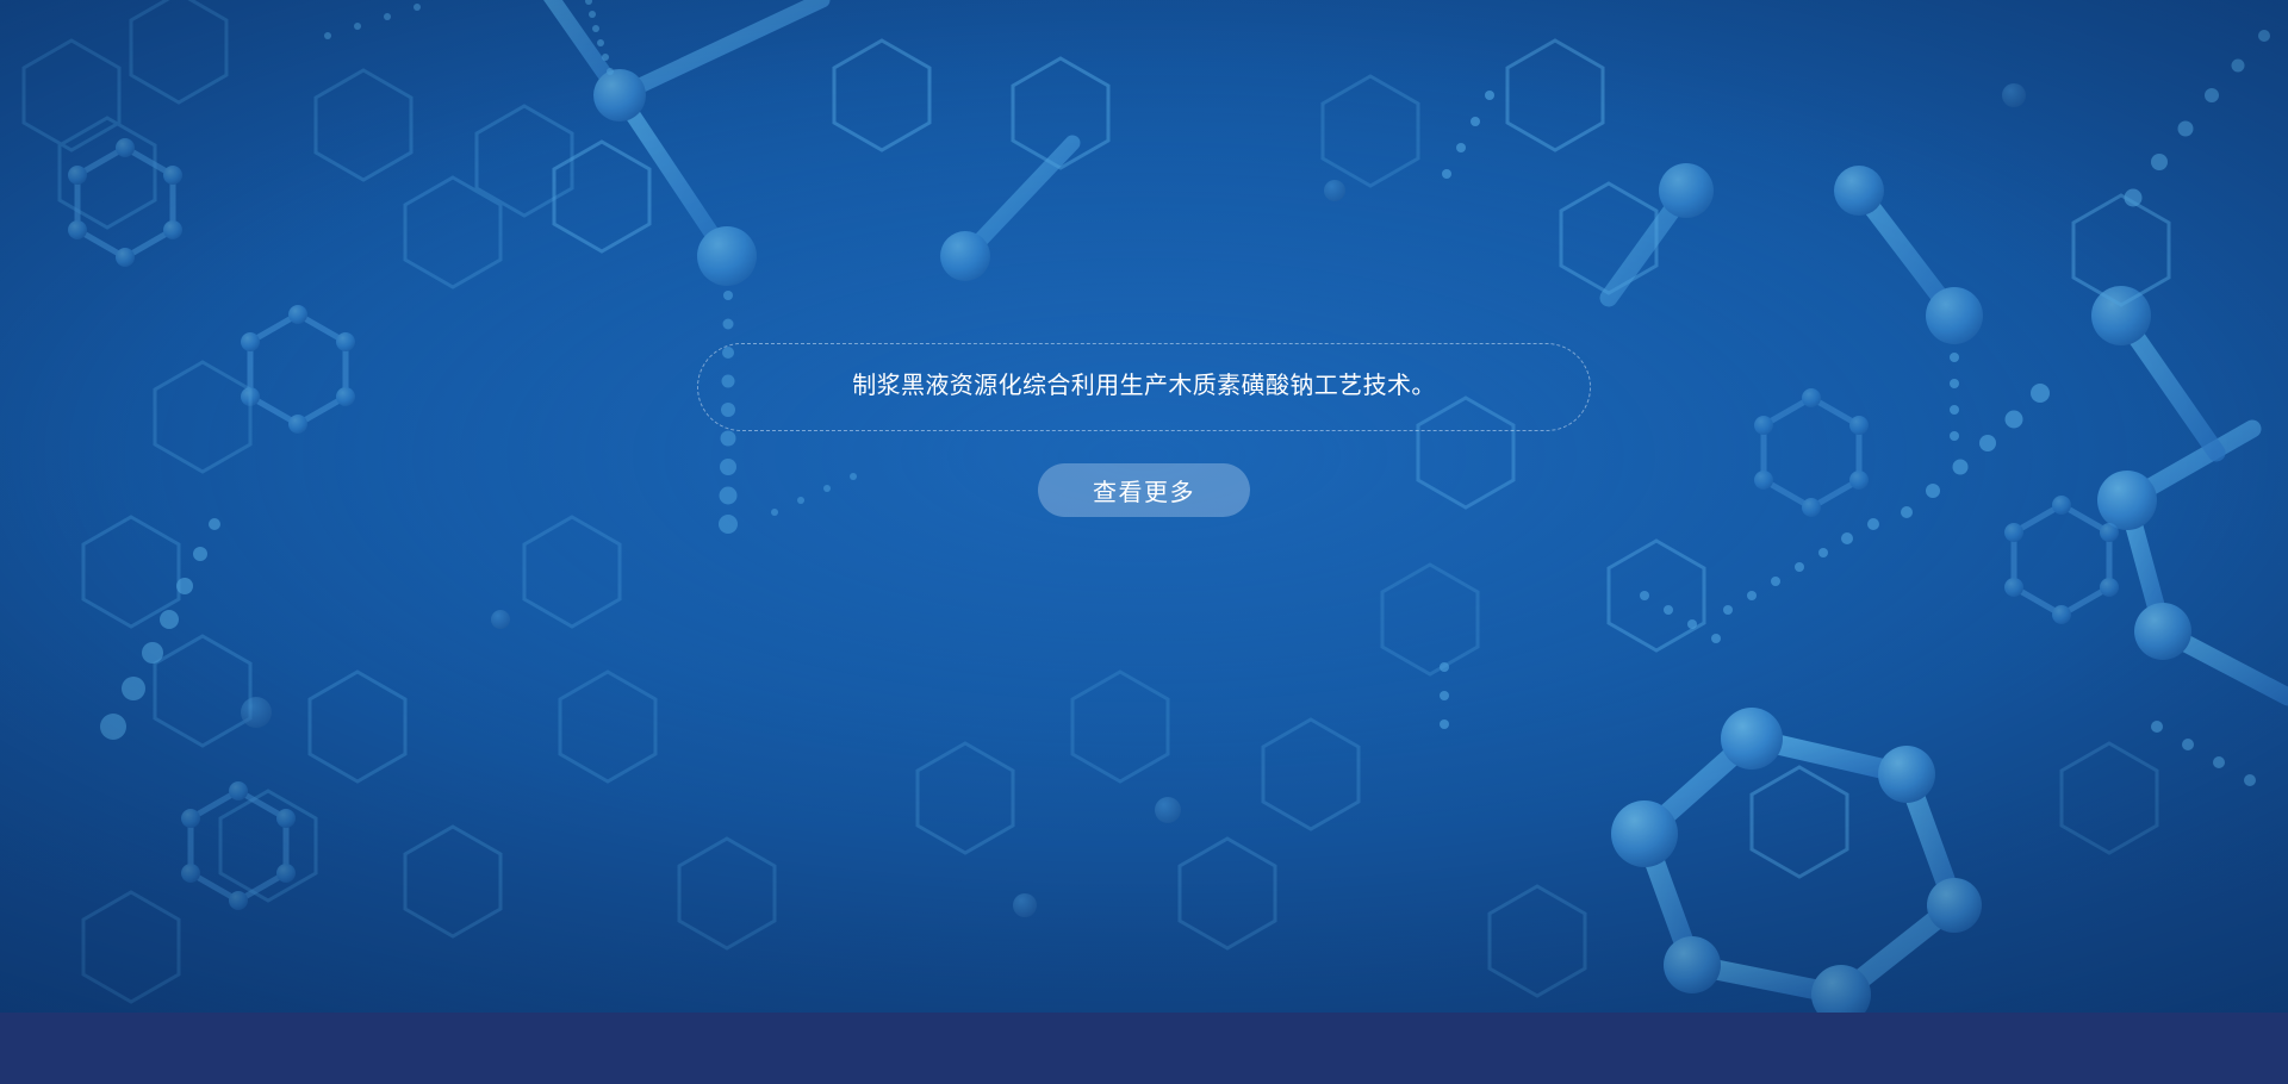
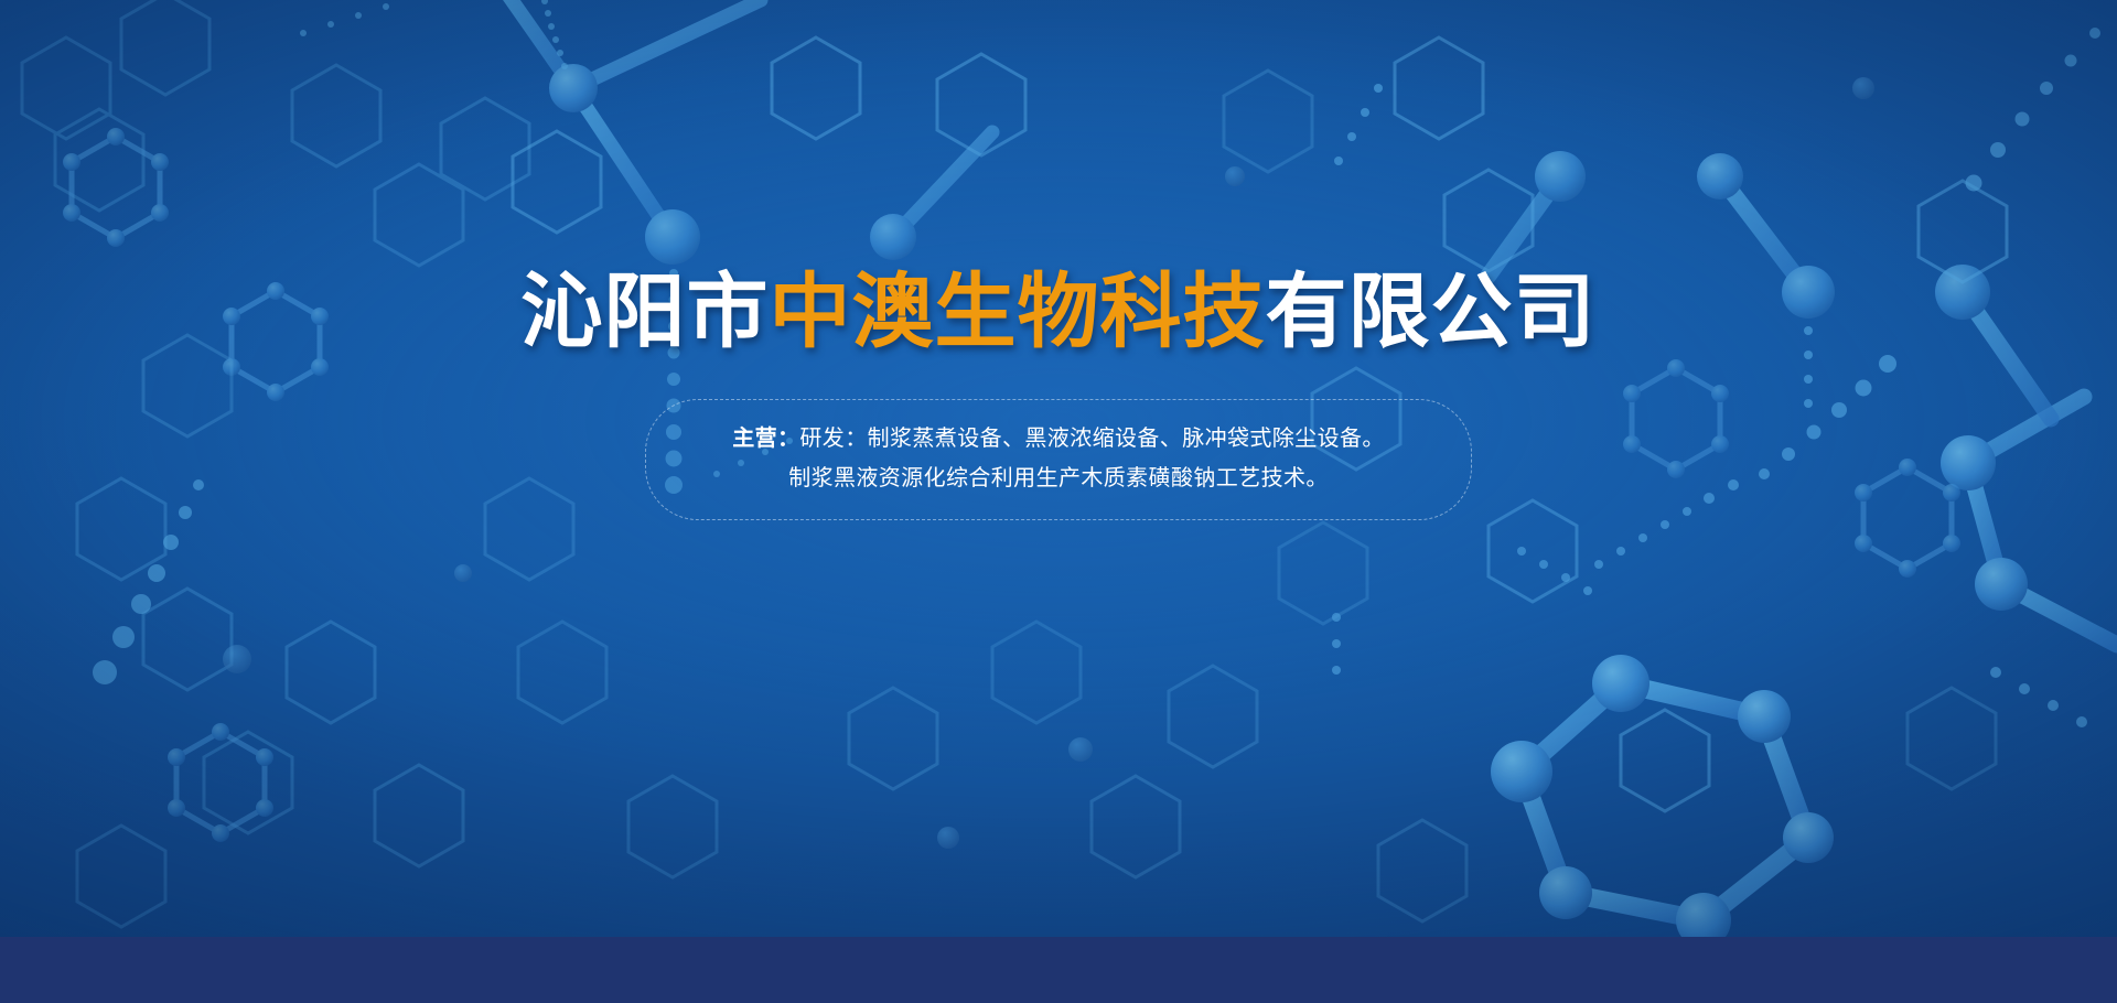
+ 沁阳市中澳生物科技有限公司
+ 主营：研发：制浆蒸煮设备、黑液浓缩设备、脉冲袋式除尘设备。
  制浆黑液资源化综合利用生产木质素磺酸钠工艺技术。
- 查看更多
